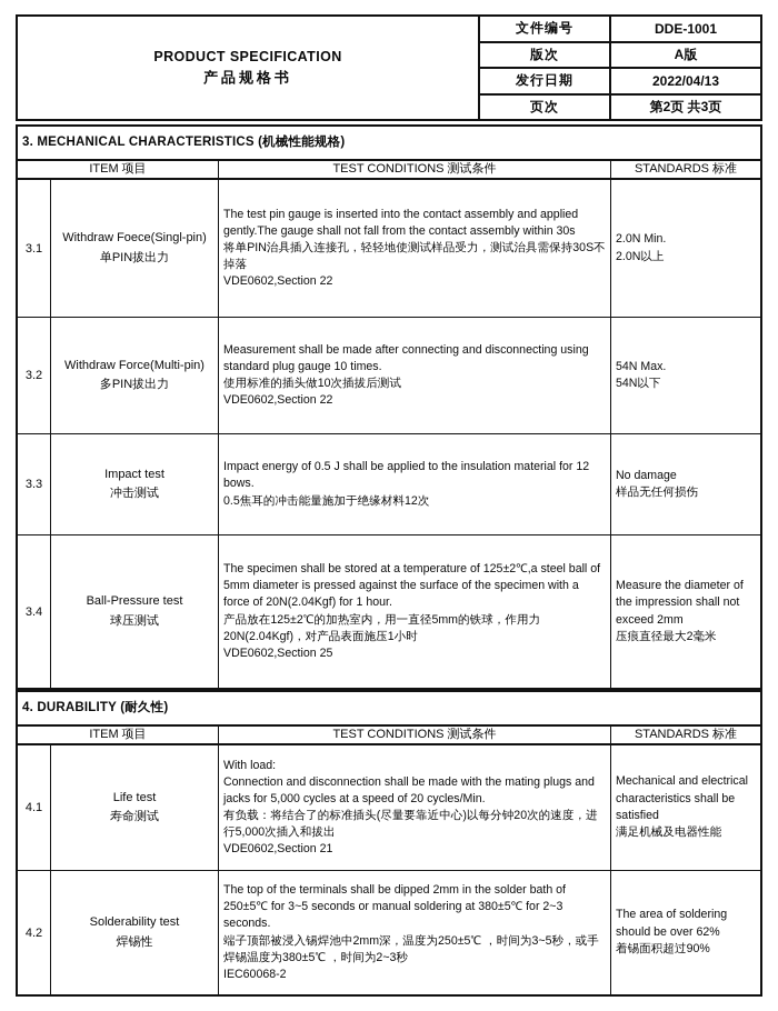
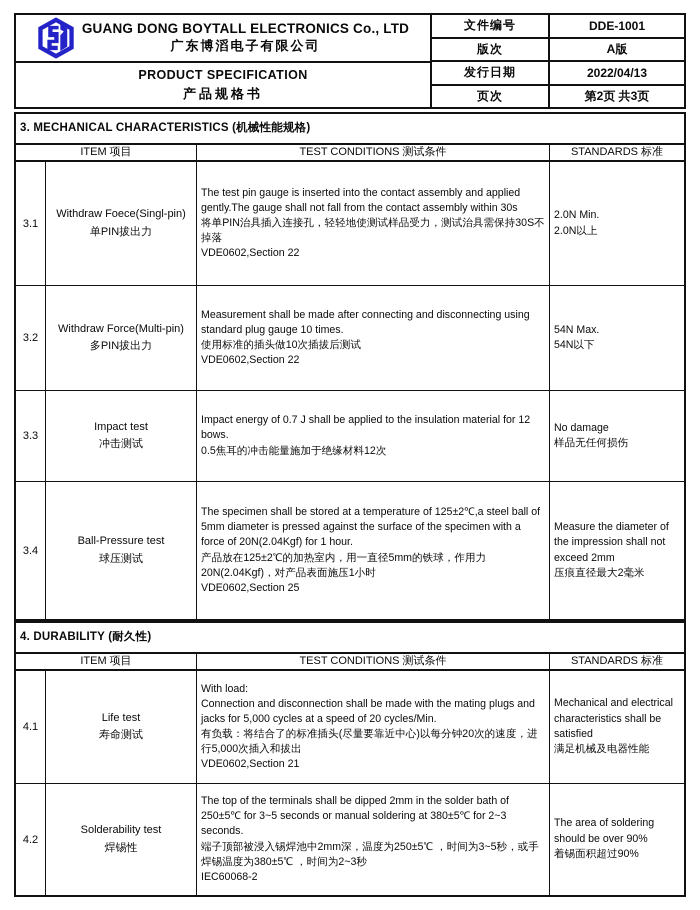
+ GUANG DONG BOYTALL ELECTRONICS Co., LTD
+ 广东博滔电子有限公司
  PRODUCT SPECIFICATION
  产品规格书
  文件编号
  DDE-1001
  版次
  A版
  发行日期
  2022/04/13
  页次
  第2页 共3页
  3. MECHANICAL CHARACTERISTICS (机械性能规格)
  ITEM 项目
  TEST CONDITIONS 测试条件
  STANDARDS 标准
  3.1
  Withdraw Foece(Singl-pin)
  单PIN拔出力
  The test pin gauge is inserted into the contact assembly and applied gently.The gauge shall not fall from the contact assembly within 30s
  将单PIN治具插入连接孔，轻轻地使测试样品受力，测试治具需保持30S不掉落
  VDE0602,Section 22
  2.0N Min.
  2.0N以上
  3.2
  Withdraw Force(Multi-pin)
  多PIN拔出力
  Measurement shall be made after connecting and disconnecting using standard plug gauge 10 times.
  使用标准的插头做10次插拔后测试
  VDE0602,Section 22
  54N Max.
  54N以下
  3.3
  Impact test
  冲击测试
- Impact energy of 0.5 J shall be applied to the insulation material for 12 bows.
+ Impact energy of 0.7 J shall be applied to the insulation material for 12 bows.
  0.5焦耳的冲击能量施加于绝缘材料12次
  No damage
  样品无任何损伤
  3.4
  Ball-Pressure test
  球压测试
  The specimen shall be stored at a temperature of 125±2℃,a steel ball of 5mm diameter is pressed against the surface of the specimen with a force of 20N(2.04Kgf) for 1 hour.
  产品放在125±2℃的加热室内，用一直径5mm的铁球，作用力20N(2.04Kgf)，对产品表面施压1小时
  VDE0602,Section 25
  Measure the diameter of the impression shall not exceed 2mm
  压痕直径最大2毫米
  4. DURABILITY (耐久性)
  ITEM 项目
  TEST CONDITIONS 测试条件
  STANDARDS 标准
  4.1
  Life test
  寿命测试
  With load:
  Connection and disconnection shall be made with the mating plugs and jacks for 5,000 cycles at a speed of 20 cycles/Min.
  有负载：将结合了的标准插头(尽量要靠近中心)以每分钟20次的速度，进行5,000次插入和拔出
  VDE0602,Section 21
  Mechanical and electrical characteristics shall be satisfied
  满足机械及电器性能
  4.2
  Solderability test
  焊锡性
  The top of the terminals shall be dipped 2mm in the solder bath of 250±5℃ for 3~5 seconds or manual soldering at 380±5℃ for 2~3 seconds.
  端子顶部被浸入锡焊池中2mm深，温度为250±5℃ ，时间为3~5秒，或手焊锡温度为380±5℃ ，时间为2~3秒
  IEC60068-2
- The area of soldering should be over 62%
+ The area of soldering should be over 90%
  着锡面积超过90%
